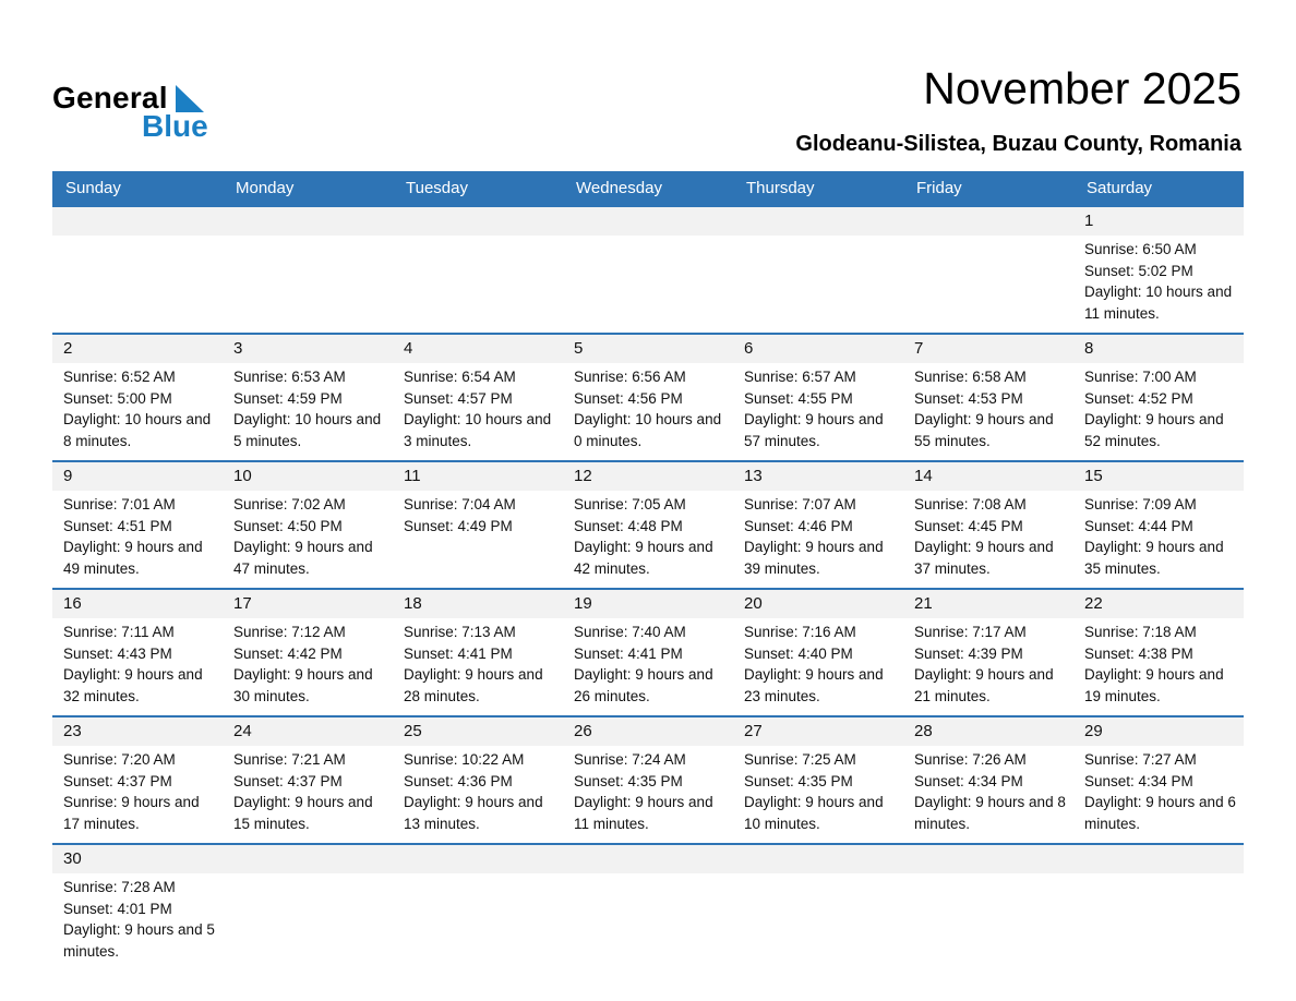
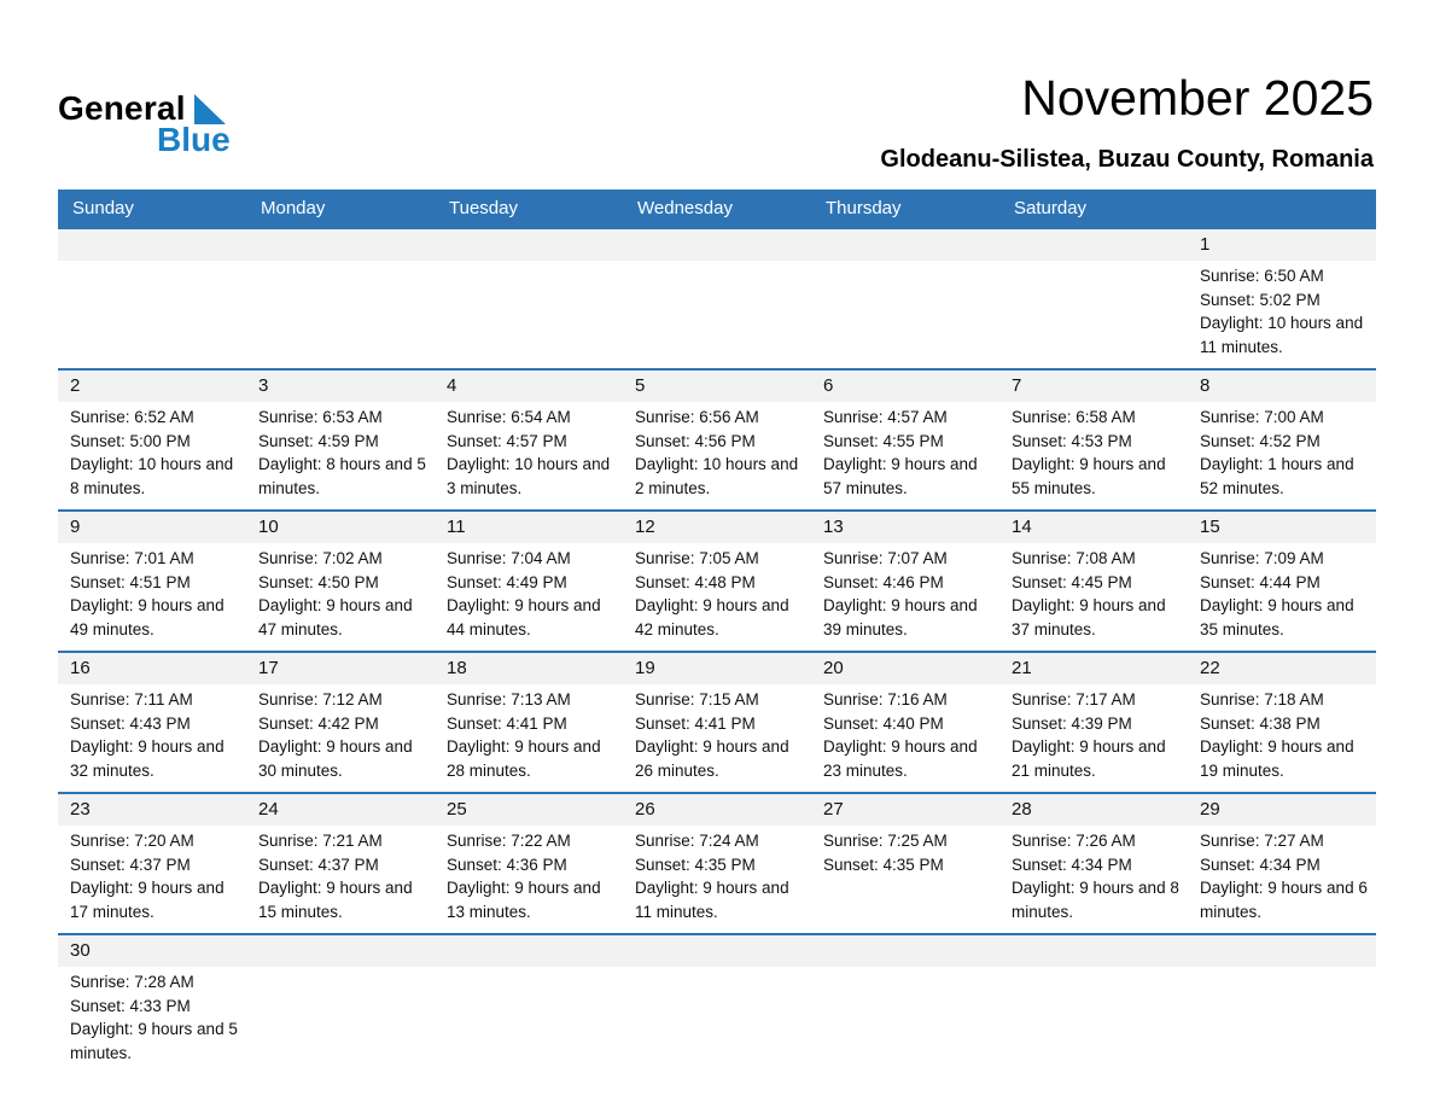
  General
  Blue
  November 2025
  Glodeanu-Silistea, Buzau County, Romania
  Sunday
  Monday
  Tuesday
  Wednesday
  Thursday
- Friday
  Saturday
  1
  Sunrise: 6:50 AM
  Sunset: 5:02 PM
  Daylight: 10 hours and 11 minutes.
  2
  Sunrise: 6:52 AM
  Sunset: 5:00 PM
  Daylight: 10 hours and 8 minutes.
  3
  Sunrise: 6:53 AM
  Sunset: 4:59 PM
- Daylight: 10 hours and 5 minutes.
+ Daylight: 8 hours and 5 minutes.
  4
  Sunrise: 6:54 AM
  Sunset: 4:57 PM
  Daylight: 10 hours and 3 minutes.
  5
  Sunrise: 6:56 AM
  Sunset: 4:56 PM
- Daylight: 10 hours and 0 minutes.
+ Daylight: 10 hours and 2 minutes.
  6
- Sunrise: 6:57 AM
+ Sunrise: 4:57 AM
  Sunset: 4:55 PM
  Daylight: 9 hours and 57 minutes.
  7
  Sunrise: 6:58 AM
  Sunset: 4:53 PM
  Daylight: 9 hours and 55 minutes.
  8
  Sunrise: 7:00 AM
  Sunset: 4:52 PM
- Daylight: 9 hours and 52 minutes.
+ Daylight: 1 hours and 52 minutes.
  9
  Sunrise: 7:01 AM
  Sunset: 4:51 PM
  Daylight: 9 hours and 49 minutes.
  10
  Sunrise: 7:02 AM
  Sunset: 4:50 PM
  Daylight: 9 hours and 47 minutes.
  11
  Sunrise: 7:04 AM
  Sunset: 4:49 PM
+ Daylight: 9 hours and 44 minutes.
  12
  Sunrise: 7:05 AM
  Sunset: 4:48 PM
  Daylight: 9 hours and 42 minutes.
  13
  Sunrise: 7:07 AM
  Sunset: 4:46 PM
  Daylight: 9 hours and 39 minutes.
  14
  Sunrise: 7:08 AM
  Sunset: 4:45 PM
  Daylight: 9 hours and 37 minutes.
  15
  Sunrise: 7:09 AM
  Sunset: 4:44 PM
  Daylight: 9 hours and 35 minutes.
  16
  Sunrise: 7:11 AM
  Sunset: 4:43 PM
  Daylight: 9 hours and 32 minutes.
  17
  Sunrise: 7:12 AM
  Sunset: 4:42 PM
  Daylight: 9 hours and 30 minutes.
  18
  Sunrise: 7:13 AM
  Sunset: 4:41 PM
  Daylight: 9 hours and 28 minutes.
  19
- Sunrise: 7:40 AM
+ Sunrise: 7:15 AM
  Sunset: 4:41 PM
  Daylight: 9 hours and 26 minutes.
  20
  Sunrise: 7:16 AM
  Sunset: 4:40 PM
  Daylight: 9 hours and 23 minutes.
  21
  Sunrise: 7:17 AM
  Sunset: 4:39 PM
  Daylight: 9 hours and 21 minutes.
  22
  Sunrise: 7:18 AM
  Sunset: 4:38 PM
  Daylight: 9 hours and 19 minutes.
  23
  Sunrise: 7:20 AM
  Sunset: 4:37 PM
- Sunrise: 9 hours and 17 minutes.
+ Daylight: 9 hours and 17 minutes.
  24
  Sunrise: 7:21 AM
  Sunset: 4:37 PM
  Daylight: 9 hours and 15 minutes.
  25
- Sunrise: 10:22 AM
+ Sunrise: 7:22 AM
  Sunset: 4:36 PM
  Daylight: 9 hours and 13 minutes.
  26
  Sunrise: 7:24 AM
  Sunset: 4:35 PM
  Daylight: 9 hours and 11 minutes.
  27
  Sunrise: 7:25 AM
  Sunset: 4:35 PM
- Daylight: 9 hours and 10 minutes.
  28
  Sunrise: 7:26 AM
  Sunset: 4:34 PM
  Daylight: 9 hours and 8 minutes.
  29
  Sunrise: 7:27 AM
  Sunset: 4:34 PM
  Daylight: 9 hours and 6 minutes.
  30
  Sunrise: 7:28 AM
- Sunset: 4:01 PM
+ Sunset: 4:33 PM
  Daylight: 9 hours and 5 minutes.
